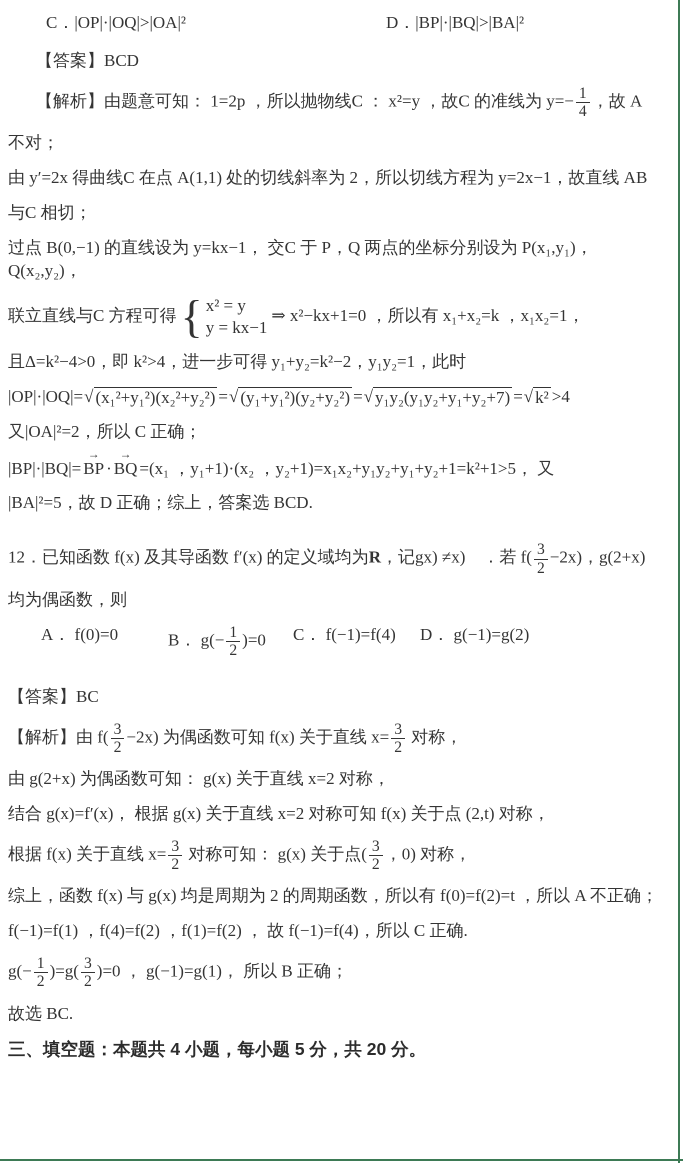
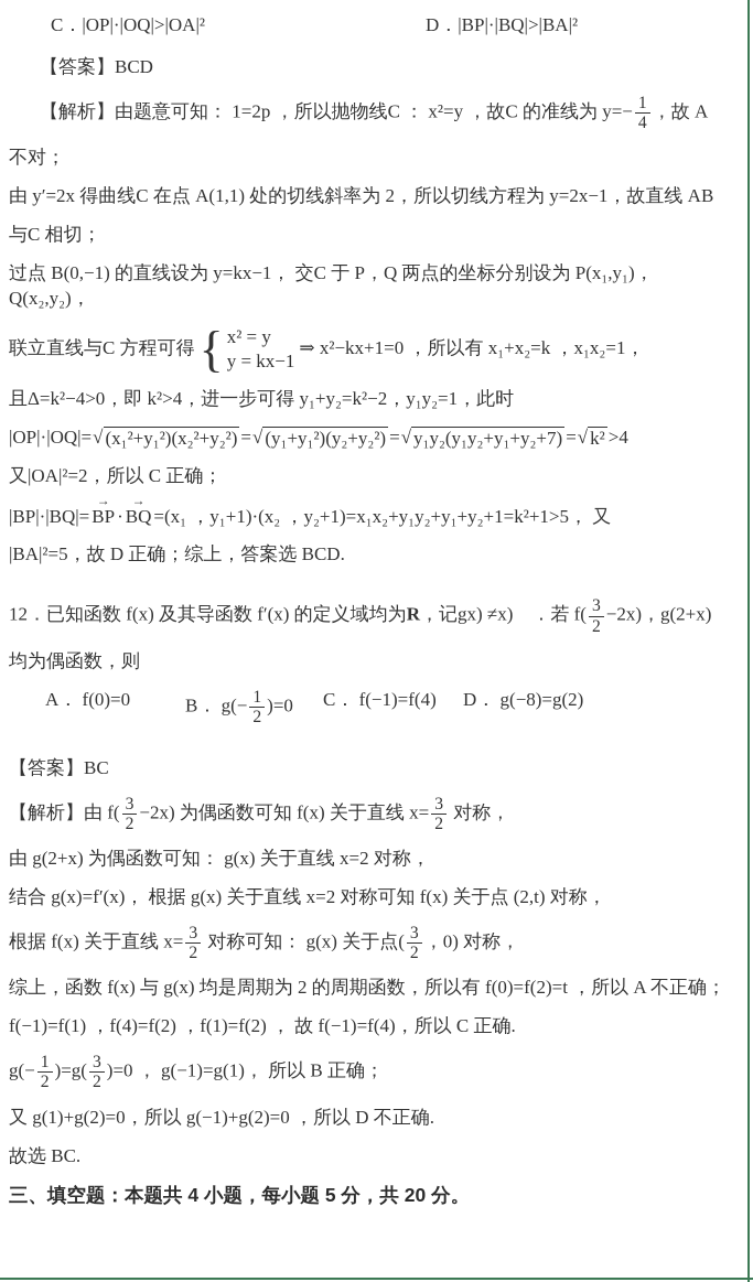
  C．|OP|·|OQ|>|OA|²
  D．|BP|·|BQ|>|BA|²
  【答案】BCD
  【解析】由题意可知： 1=2p ，所以抛物线C ： x²=y ，故C 的准线为 y=−
  1
  4
  ，故 A
  不对；
  由 y′=2x 得曲线C 在点 A(1,1) 处的切线斜率为 2，所以切线方程为 y=2x−1，故直线 AB
  与C 相切；
  过点 B(0,−1) 的直线设为 y=kx−1， 交C 于 P，Q 两点的坐标分别设为 P(x₁,y₁)，Q(x₂,y₂)，
  联立直线与C 方程可得
  {
  x² = y
  y = kx−1
  ⇒ x²−kx+1=0 ，所以有 x₁+x₂=k ，x₁x₂=1，
  且Δ=k²−4>0，即 k²>4，进一步可得 y₁+y₂=k²−2，y₁y₂=1，此时
  |OP|·|OQ|=
  √
  (x₁²+y₁²)(x₂²+y₂²)
  =
  √
  (y₁+y₁²)(y₂+y₂²)
  =
  √
  y₁y₂(y₁y₂+y₁+y₂+7)
  =
  √
  k²
  >4
  又|OA|²=2，所以 C 正确；
  |BP|·|BQ|=BP·BQ=(x₁ ，y₁+1)·(x₂ ，y₂+1)=x₁x₂+y₁y₂+y₁+y₂+1=k²+1>5， 又
  |BA|²=5，故 D 正确；综上，答案选 BCD.
  12．已知函数 f(x) 及其导函数 f′(x) 的定义域均为R，记gx) ≠x) ．若 f(
  3
  2
  −2x)，g(2+x)
  均为偶函数，则
  A． f(0)=0
  B． g(−
  1
  2
  )=0
  C． f(−1)=f(4)
- D． g(−1)=g(2)
+ D． g(−8)=g(2)
  【答案】BC
  【解析】由 f(
  3
  2
  −2x) 为偶函数可知 f(x) 关于直线 x=
  3
  2
  对称，
  由 g(2+x) 为偶函数可知： g(x) 关于直线 x=2 对称，
  结合 g(x)=f′(x)， 根据 g(x) 关于直线 x=2 对称可知 f(x) 关于点 (2,t) 对称，
  根据 f(x) 关于直线 x=
  3
  2
  对称可知： g(x) 关于点(
  3
  2
  ，0) 对称，
  综上，函数 f(x) 与 g(x) 均是周期为 2 的周期函数，所以有 f(0)=f(2)=t ，所以 A 不正确；
  f(−1)=f(1) ，f(4)=f(2) ，f(1)=f(2) ， 故 f(−1)=f(4)，所以 C 正确.
  g(−
  1
  2
  )=g(
  3
  2
  )=0 ， g(−1)=g(1)， 所以 B 正确；
+ 又 g(1)+g(2)=0，所以 g(−1)+g(2)=0 ，所以 D 不正确.
  故选 BC.
  三、填空题：本题共 4 小题，每小题 5 分，共 20 分。
